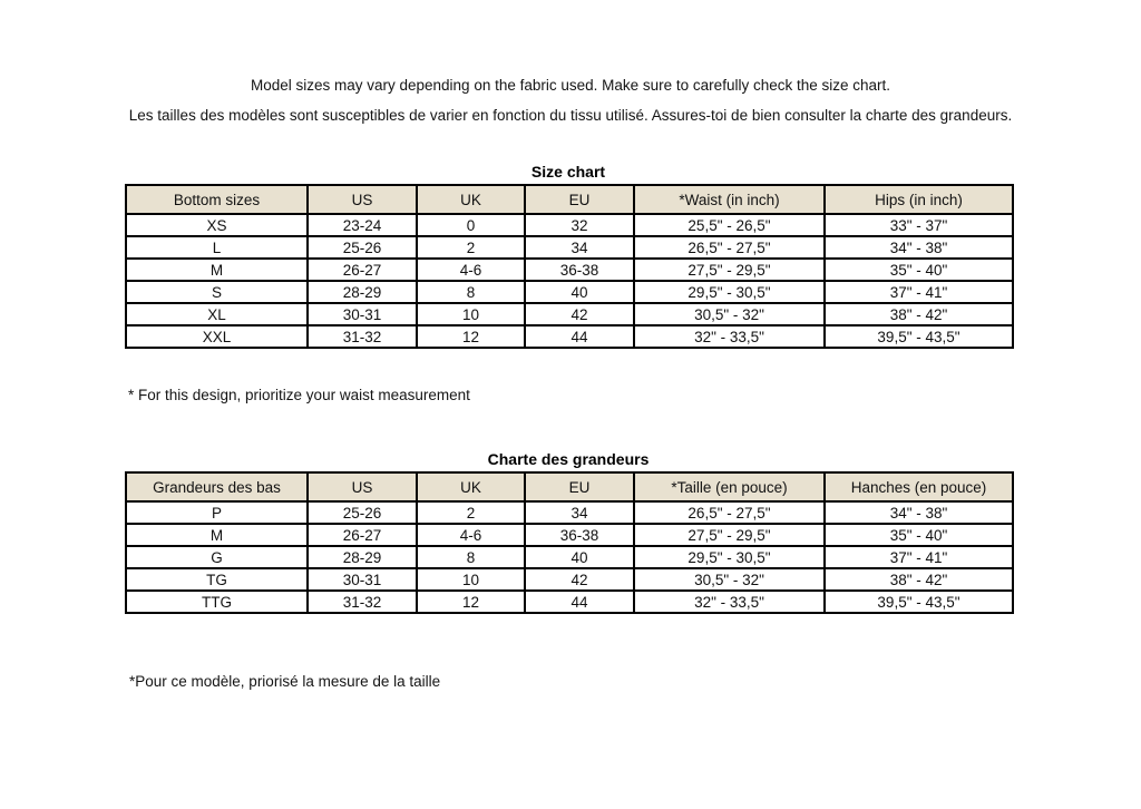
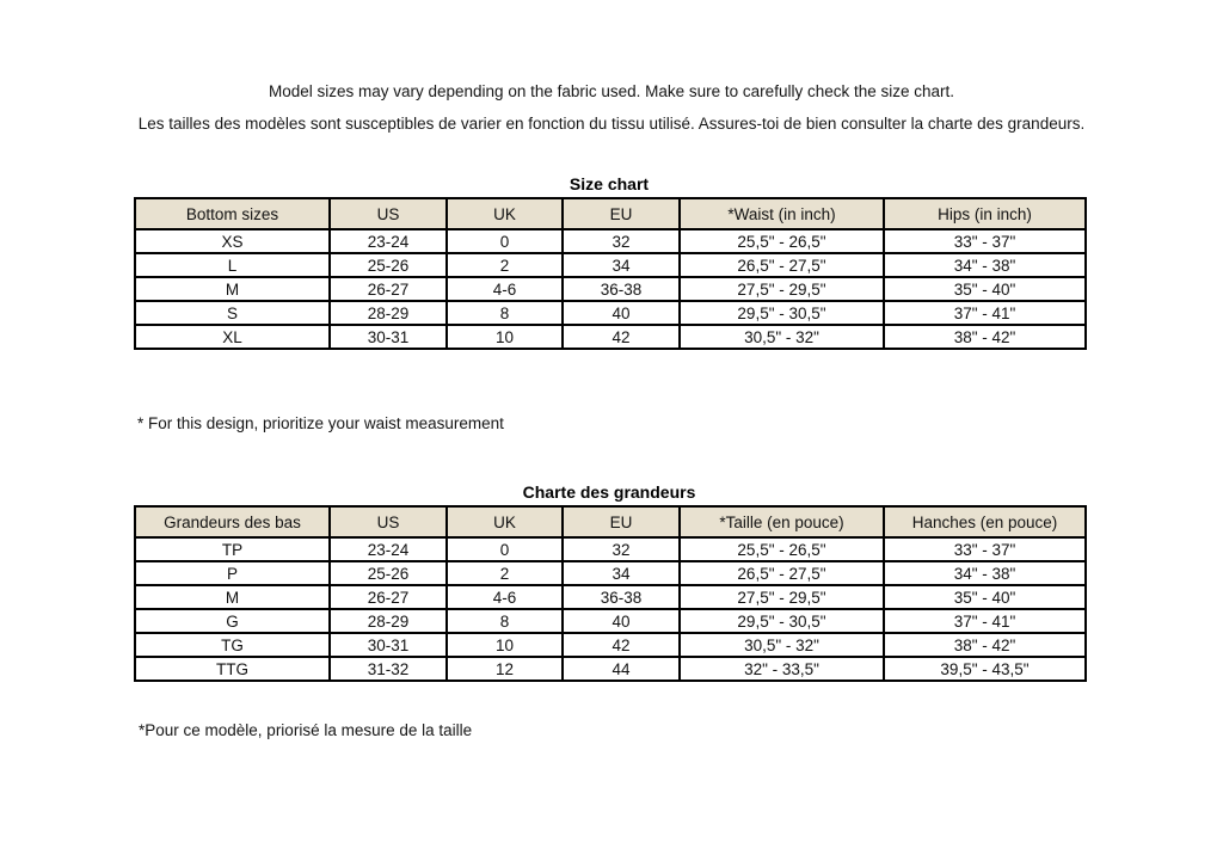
  Model sizes may vary depending on the fabric used. Make sure to carefully check the size chart.
  Les tailles des modèles sont susceptibles de varier en fonction du tissu utilisé. Assures-toi de bien consulter la charte des grandeurs.
  Size chart
  Bottom sizes	US	UK	EU	*Waist (in inch)	Hips (in inch)
  XS	23-24	0	32	25,5" - 26,5"	33" - 37"
  L	25-26	2	34	26,5" - 27,5"	34" - 38"
  M	26-27	4-6	36-38	27,5" - 29,5"	35" - 40"
  S	28-29	8	40	29,5" - 30,5"	37" - 41"
  XL	30-31	10	42	30,5" - 32"	38" - 42"
- XXL	31-32	12	44	32" - 33,5"	39,5" - 43,5"
  * For this design, prioritize your waist measurement
  Charte des grandeurs
  Grandeurs des bas	US	UK	EU	*Taille (en pouce)	Hanches (en pouce)
+ TP	23-24	0	32	25,5" - 26,5"	33" - 37"
  P	25-26	2	34	26,5" - 27,5"	34" - 38"
  M	26-27	4-6	36-38	27,5" - 29,5"	35" - 40"
  G	28-29	8	40	29,5" - 30,5"	37" - 41"
  TG	30-31	10	42	30,5" - 32"	38" - 42"
  TTG	31-32	12	44	32" - 33,5"	39,5" - 43,5"
  *Pour ce modèle, priorisé la mesure de la taille
